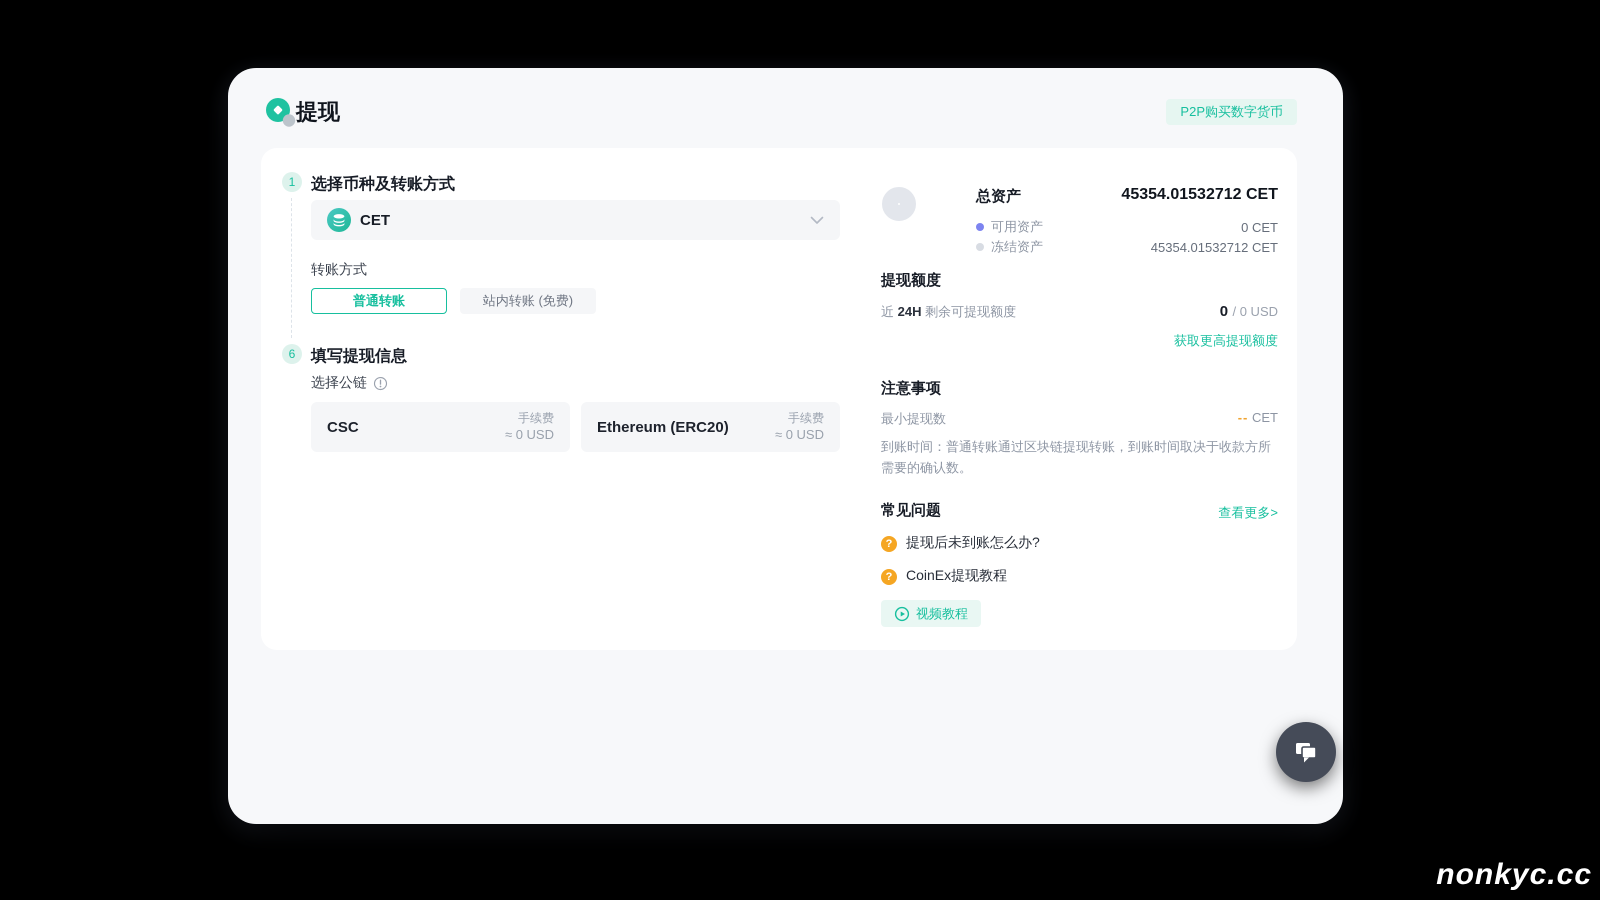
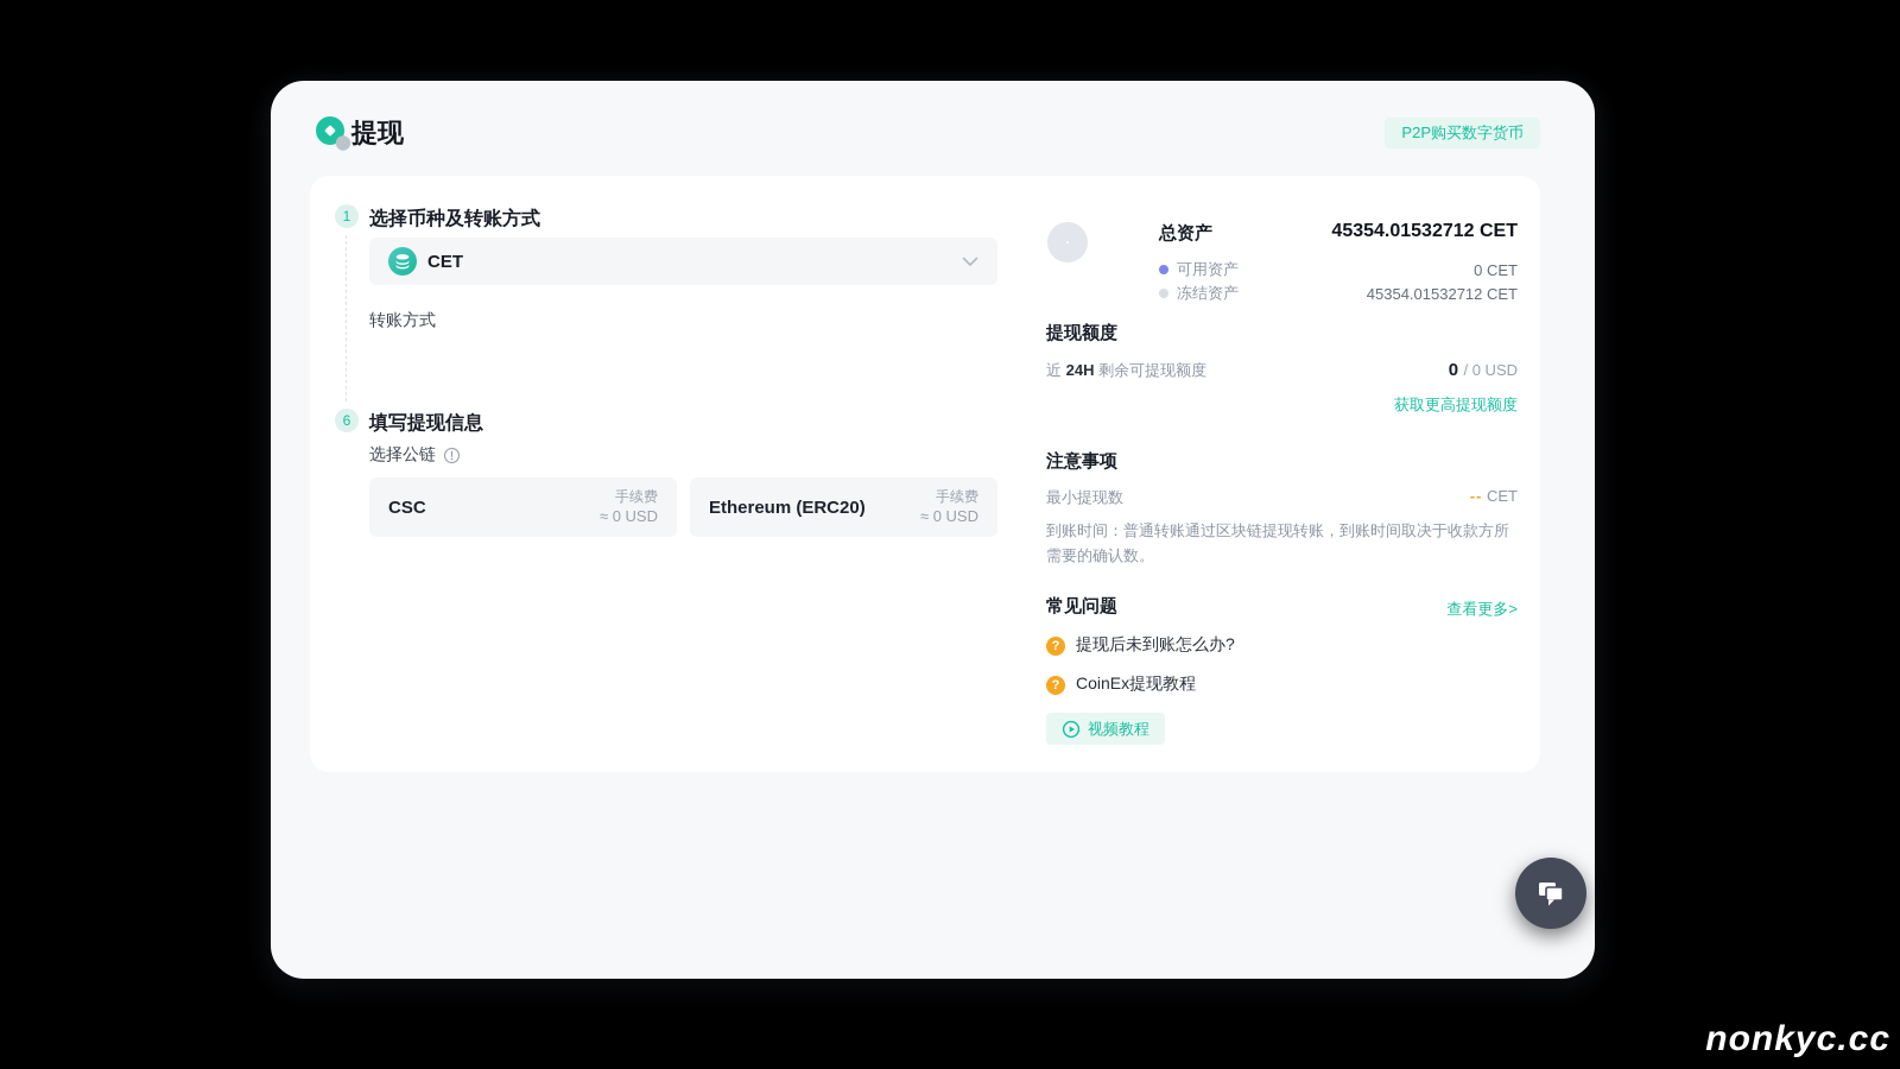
  提现
  P2P购买数字货币
  1
  选择币种及转账方式
  CET
  转账方式
- 普通转账
- 站内转账 (免费)
  6
  填写提现信息
  选择公链
  CSC
  手续费
  ≈ 0 USD
  Ethereum (ERC20)
  手续费
  ≈ 0 USD
  总资产
  45354.01532712 CET
  可用资产
  0 CET
  冻结资产
  45354.01532712 CET
  提现额度
  近 24H 剩余可提现额度
  0 / 0 USD
  获取更高提现额度
  注意事项
  最小提现数
  -- CET
  到账时间：普通转账通过区块链提现转账，到账时间取决于收款方所需要的确认数。
  常见问题
  查看更多>
  ?
  提现后未到账怎么办?
  ?
  CoinEx提现教程
  视频教程
  nonkyc.cc
